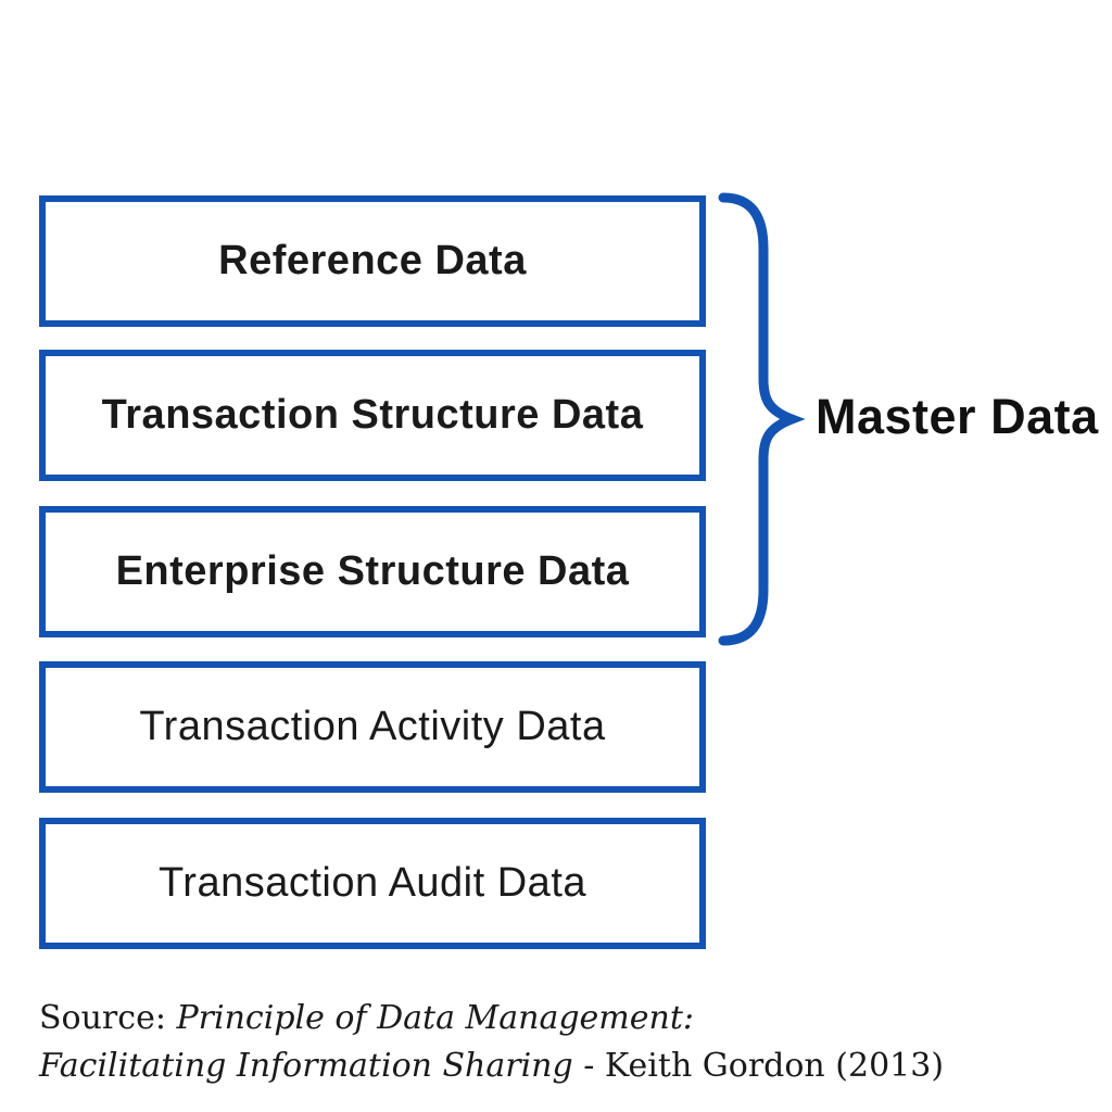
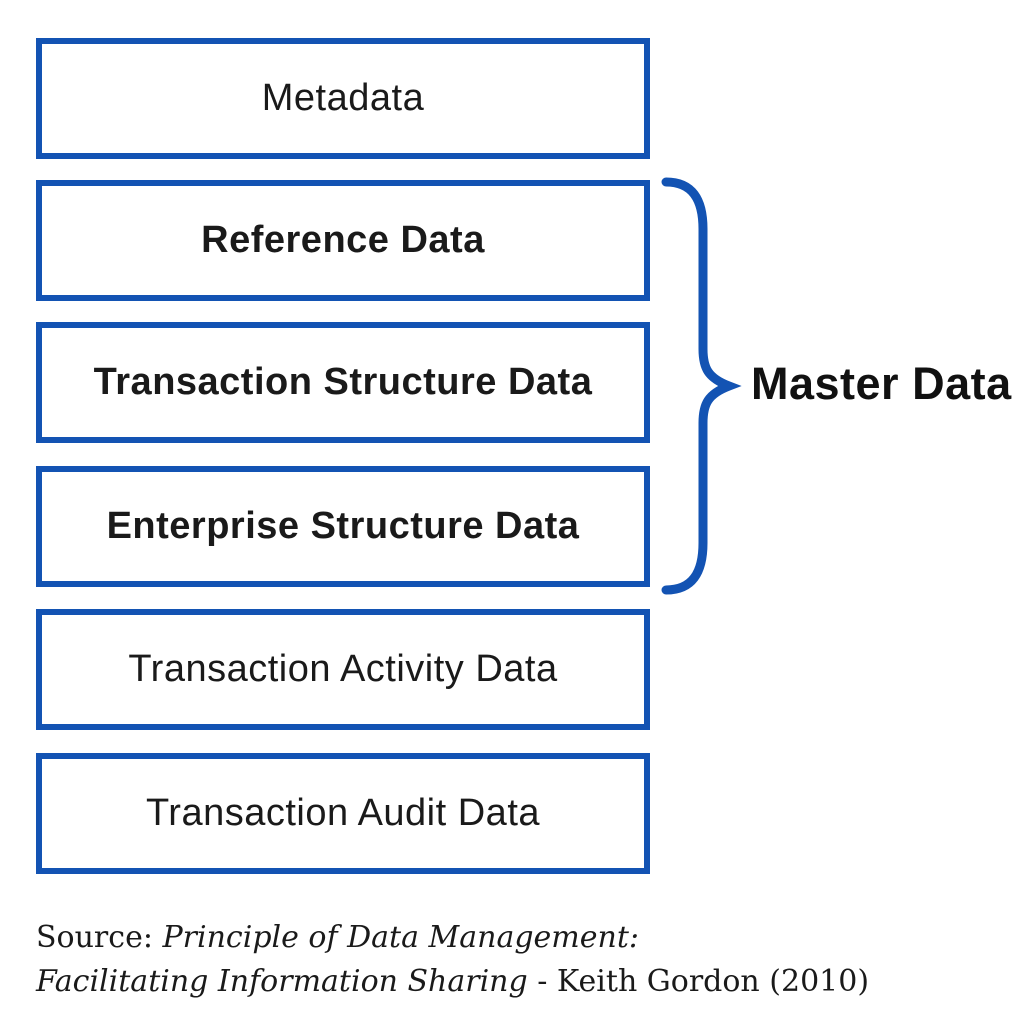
+ Metadata
  Reference Data
  Transaction Structure Data
  Enterprise Structure Data
  Transaction Activity Data
  Transaction Audit Data
  Master Data
  Source: Principle of Data Management:
- Facilitating Information Sharing - Keith Gordon (2013)
+ Facilitating Information Sharing - Keith Gordon (2010)
